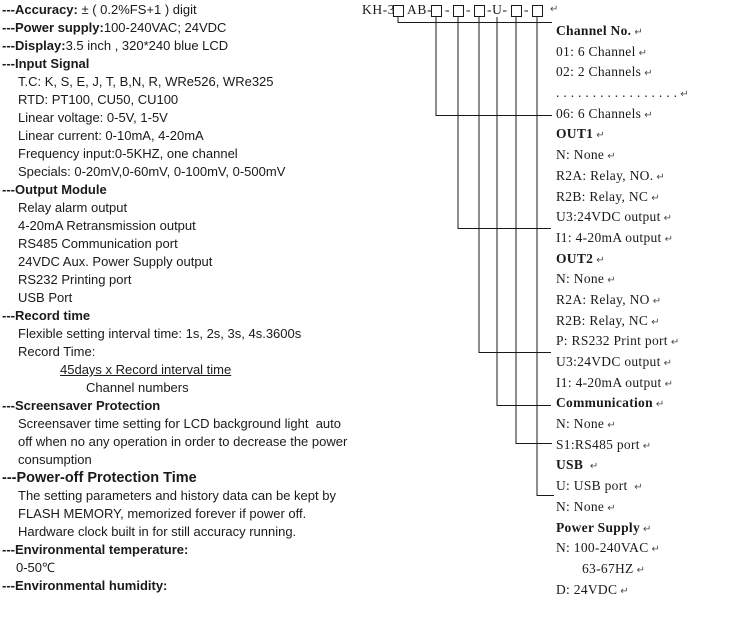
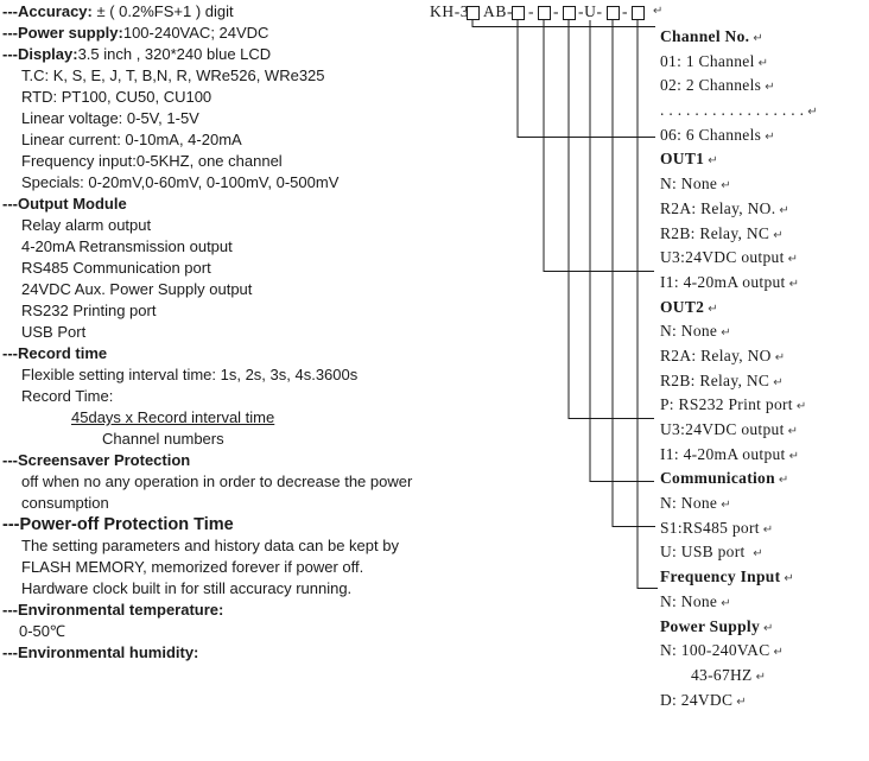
  ---Accuracy: ± ( 0.2%FS+1 ) digit
  ---Power supply:100-240VAC; 24VDC
  ---Display:3.5 inch , 320*240 blue LCD
- ---Input Signal
  T.C: K, S, E, J, T, B,N, R, WRe526, WRe325
  RTD: PT100, CU50, CU100
  Linear voltage: 0-5V, 1-5V
  Linear current: 0-10mA, 4-20mA
  Frequency input:0-5KHZ, one channel
  Specials: 0-20mV,0-60mV, 0-100mV, 0-500mV
  ---Output Module
  Relay alarm output
  4-20mA Retransmission output
  RS485 Communication port
  24VDC Aux. Power Supply output
  RS232 Printing port
  USB Port
  ---Record time
  Flexible setting interval time: 1s, 2s, 3s, 4s.3600s
  Record Time:
  45days x Record interval time
  Channel numbers
  ---Screensaver Protection
- Screensaver time setting for LCD background light auto
  off when no any operation in order to decrease the power
  consumption
  ---Power-off Protection Time
  The setting parameters and history data can be kept by
  FLASH MEMORY, memorized forever if power off.
  Hardware clock built in for still accuracy running.
  ---Environmental temperature:
  0-50℃
  ---Environmental humidity:
  KH-3
  AB-
  -
  -
  -U-
  -
  ↵
  Channel No. ↵
- 01: 6 Channel ↵
+ 01: 1 Channel ↵
  02: 2 Channels ↵
  . . . . . . . . . . . . . . . . . ↵
  06: 6 Channels ↵
  OUT1 ↵
  N: None ↵
  R2A: Relay, NO. ↵
  R2B: Relay, NC ↵
  U3:24VDC output ↵
  I1: 4-20mA output ↵
  OUT2 ↵
  N: None ↵
  R2A: Relay, NO ↵
  R2B: Relay, NC ↵
  P: RS232 Print port ↵
  U3:24VDC output ↵
  I1: 4-20mA output ↵
  Communication ↵
  N: None ↵
  S1:RS485 port ↵
- USB ↵
  U: USB port ↵
+ Frequency Input ↵
  N: None ↵
  Power Supply ↵
  N: 100-240VAC ↵
- 63-67HZ ↵
+ 43-67HZ ↵
  D: 24VDC ↵
